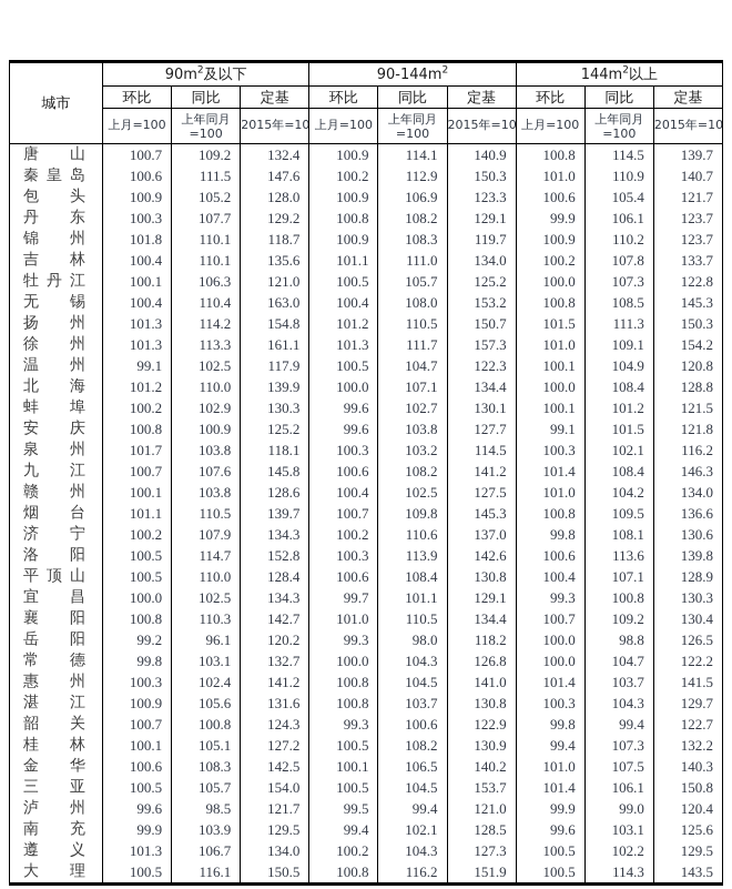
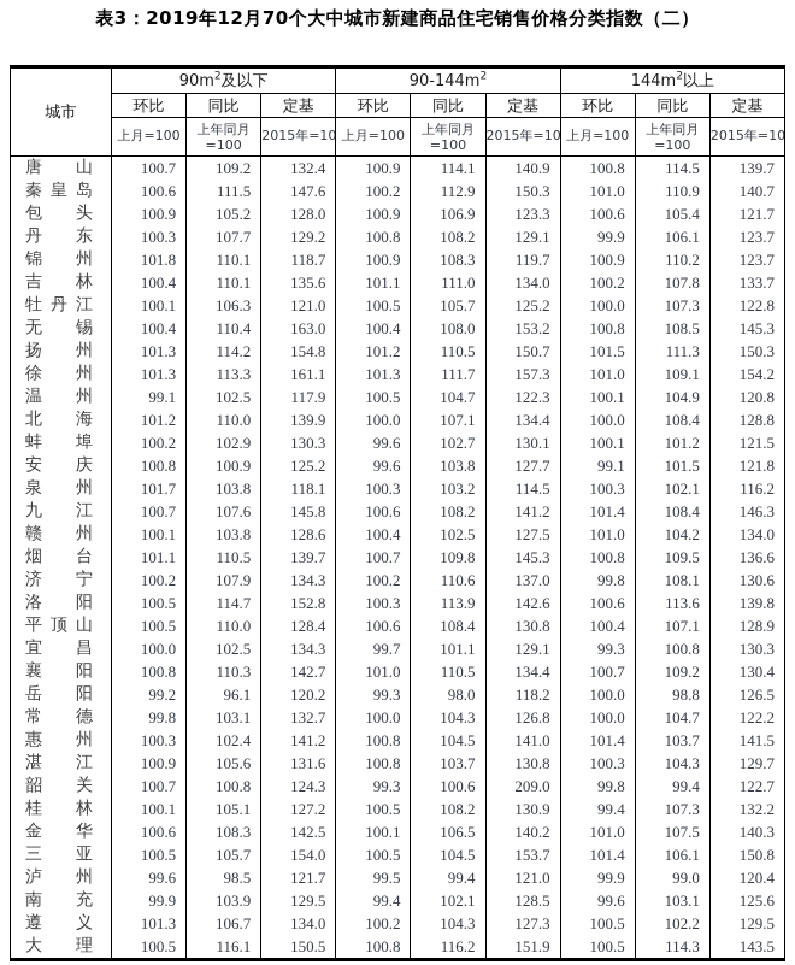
+ 表3：2019年12月70个大中城市新建商品住宅销售价格分类指数（二）
  城市	90m2及以下	90-144m2	144m2以上
  环比	同比	定基	环比	同比	定基	环比	同比	定基
  上月=100	上年同月=100	2015年=10	上月=100	上年同月=100	2015年=10	上月=100	上年同月=100	2015年=10
  唐山	100.7	109.2	132.4	100.9	114.1	140.9	100.8	114.5	139.7
  秦皇岛	100.6	111.5	147.6	100.2	112.9	150.3	101.0	110.9	140.7
  包头	100.9	105.2	128.0	100.9	106.9	123.3	100.6	105.4	121.7
  丹东	100.3	107.7	129.2	100.8	108.2	129.1	99.9	106.1	123.7
  锦州	101.8	110.1	118.7	100.9	108.3	119.7	100.9	110.2	123.7
  吉林	100.4	110.1	135.6	101.1	111.0	134.0	100.2	107.8	133.7
  牡丹江	100.1	106.3	121.0	100.5	105.7	125.2	100.0	107.3	122.8
  无锡	100.4	110.4	163.0	100.4	108.0	153.2	100.8	108.5	145.3
  扬州	101.3	114.2	154.8	101.2	110.5	150.7	101.5	111.3	150.3
  徐州	101.3	113.3	161.1	101.3	111.7	157.3	101.0	109.1	154.2
  温州	99.1	102.5	117.9	100.5	104.7	122.3	100.1	104.9	120.8
  北海	101.2	110.0	139.9	100.0	107.1	134.4	100.0	108.4	128.8
  蚌埠	100.2	102.9	130.3	99.6	102.7	130.1	100.1	101.2	121.5
  安庆	100.8	100.9	125.2	99.6	103.8	127.7	99.1	101.5	121.8
  泉州	101.7	103.8	118.1	100.3	103.2	114.5	100.3	102.1	116.2
  九江	100.7	107.6	145.8	100.6	108.2	141.2	101.4	108.4	146.3
  赣州	100.1	103.8	128.6	100.4	102.5	127.5	101.0	104.2	134.0
  烟台	101.1	110.5	139.7	100.7	109.8	145.3	100.8	109.5	136.6
  济宁	100.2	107.9	134.3	100.2	110.6	137.0	99.8	108.1	130.6
  洛阳	100.5	114.7	152.8	100.3	113.9	142.6	100.6	113.6	139.8
  平顶山	100.5	110.0	128.4	100.6	108.4	130.8	100.4	107.1	128.9
  宜昌	100.0	102.5	134.3	99.7	101.1	129.1	99.3	100.8	130.3
  襄阳	100.8	110.3	142.7	101.0	110.5	134.4	100.7	109.2	130.4
  岳阳	99.2	96.1	120.2	99.3	98.0	118.2	100.0	98.8	126.5
  常德	99.8	103.1	132.7	100.0	104.3	126.8	100.0	104.7	122.2
  惠州	100.3	102.4	141.2	100.8	104.5	141.0	101.4	103.7	141.5
  湛江	100.9	105.6	131.6	100.8	103.7	130.8	100.3	104.3	129.7
- 韶关	100.7	100.8	124.3	99.3	100.6	122.9	99.8	99.4	122.7
+ 韶关	100.7	100.8	124.3	99.3	100.6	209.0	99.8	99.4	122.7
  桂林	100.1	105.1	127.2	100.5	108.2	130.9	99.4	107.3	132.2
  金华	100.6	108.3	142.5	100.1	106.5	140.2	101.0	107.5	140.3
  三亚	100.5	105.7	154.0	100.5	104.5	153.7	101.4	106.1	150.8
  泸州	99.6	98.5	121.7	99.5	99.4	121.0	99.9	99.0	120.4
  南充	99.9	103.9	129.5	99.4	102.1	128.5	99.6	103.1	125.6
  遵义	101.3	106.7	134.0	100.2	104.3	127.3	100.5	102.2	129.5
  大理	100.5	116.1	150.5	100.8	116.2	151.9	100.5	114.3	143.5
